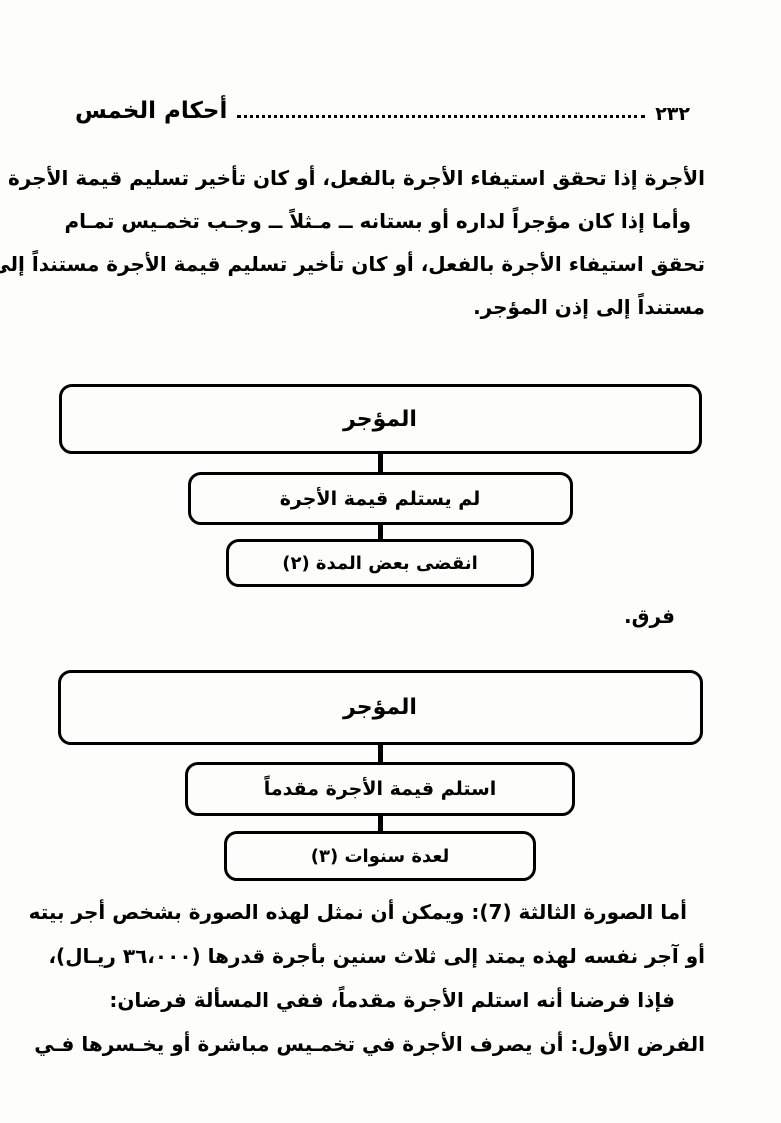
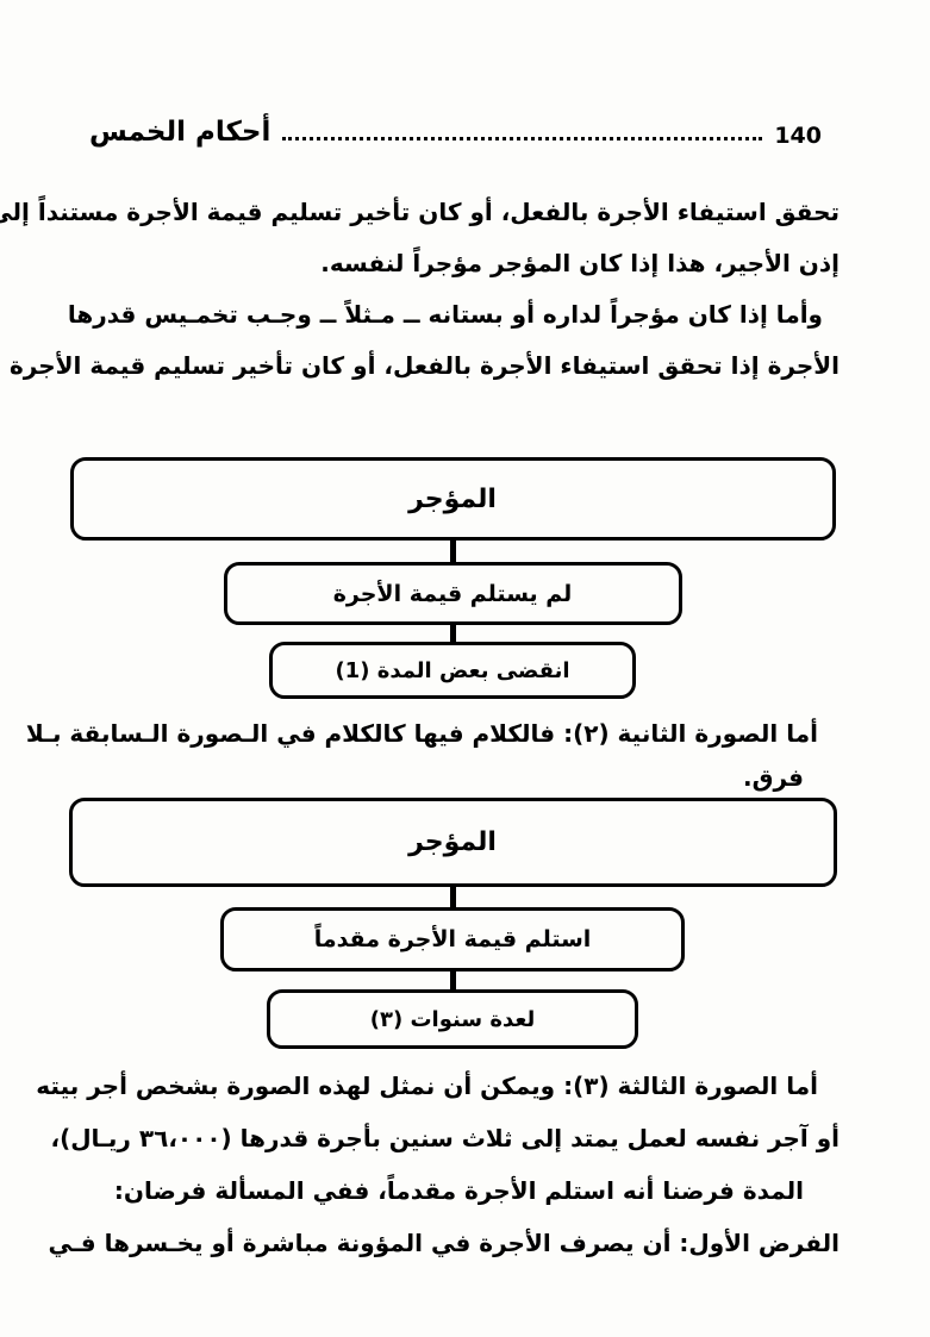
  أحكام الخمس
- ٢٣٢
+ 140
- الأجرة إذا تحقق استيفاء الأجرة بالفعل، أو كان تأخير تسليم قيمة الأجرة
+ تحقق استيفاء الأجرة بالفعل، أو كان تأخير تسليم قيمة الأجرة مستنداً إلى
+ إذن الأجير، هذا إذا كان المؤجر مؤجراً لنفسه.
- وأما إذا كان مؤجراً لداره أو بستانه ــ مـثلاً ــ وجـب تخمـيس تمـام
+ وأما إذا كان مؤجراً لداره أو بستانه ــ مـثلاً ــ وجـب تخمـيس قدرها
- تحقق استيفاء الأجرة بالفعل، أو كان تأخير تسليم قيمة الأجرة مستنداً إلى
+ الأجرة إذا تحقق استيفاء الأجرة بالفعل، أو كان تأخير تسليم قيمة الأجرة
- مستنداً إلى إذن المؤجر.
  المؤجر
  لم يستلم قيمة الأجرة
- انقضى بعض المدة (٢)
+ انقضى بعض المدة (1)
+ أما الصورة الثانية (٢): فالكلام فيها كالكلام في الـصورة الـسابقة بـلا
  فرق.
  المؤجر
  استلم قيمة الأجرة مقدماً
  لعدة سنوات (٣)
- أما الصورة الثالثة (7): ويمكن أن نمثل لهذه الصورة بشخص أجر بيته
+ أما الصورة الثالثة (٣): ويمكن أن نمثل لهذه الصورة بشخص أجر بيته
- أو آجر نفسه لهذه يمتد إلى ثلاث سنين بأجرة قدرها (٣٦،٠٠٠ ريـال)،
+ أو آجر نفسه لعمل يمتد إلى ثلاث سنين بأجرة قدرها (٣٦،٠٠٠ ريـال)،
- فإذا فرضنا أنه استلم الأجرة مقدماً، ففي المسألة فرضان:
+ المدة فرضنا أنه استلم الأجرة مقدماً، ففي المسألة فرضان:
- الفرض الأول: أن يصرف الأجرة في تخمـيس مباشرة أو يخـسرها فـي
+ الفرض الأول: أن يصرف الأجرة في المؤونة مباشرة أو يخـسرها فـي
